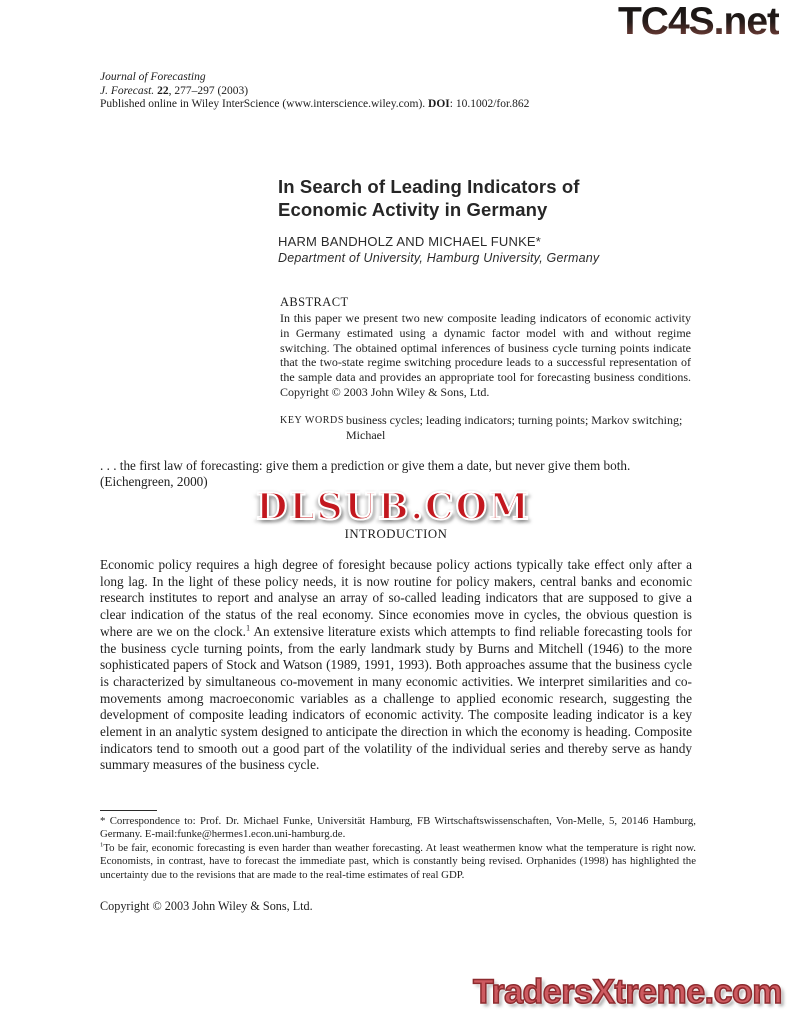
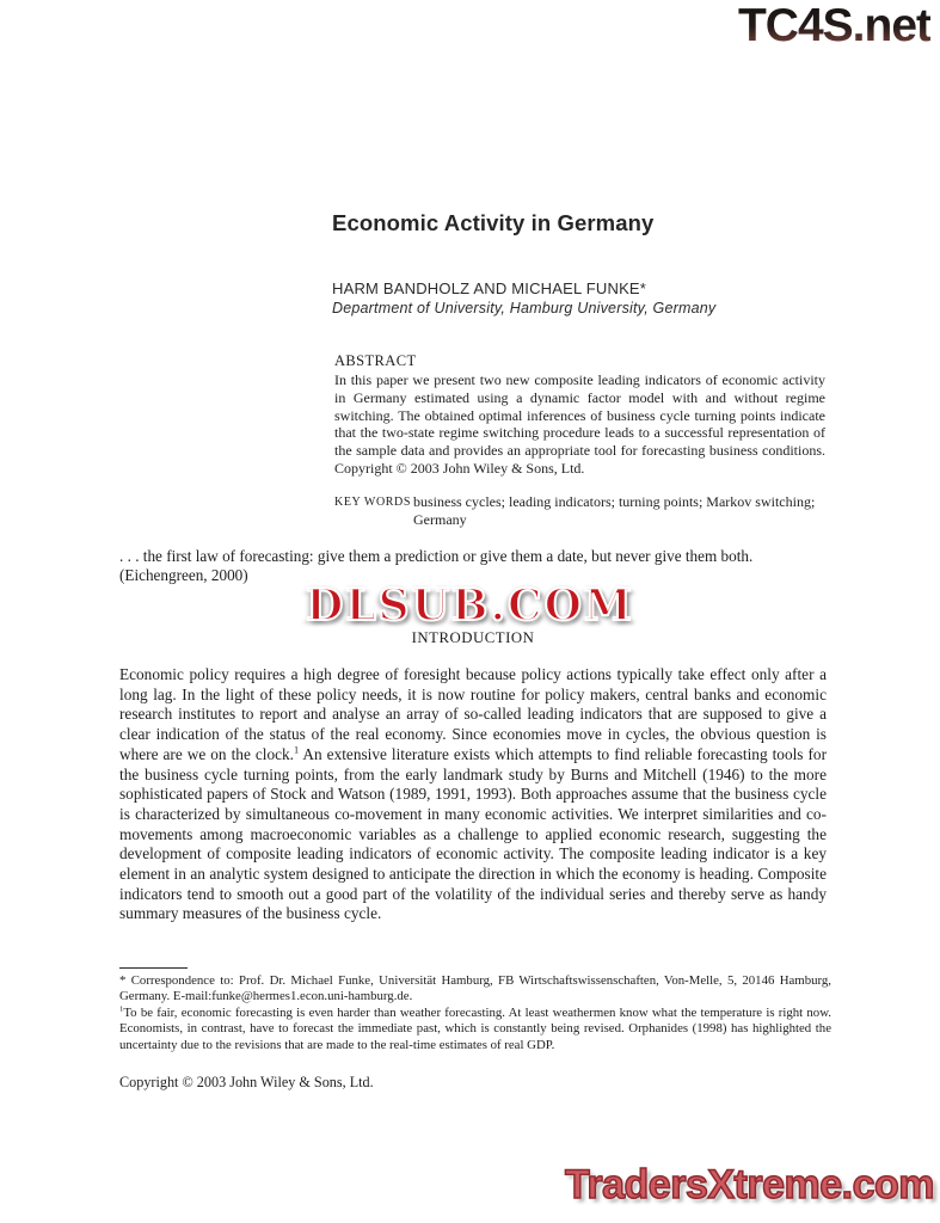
  TC4S.net
  DLSUB.COM
  TradersXtreme.com
- Journal of Forecasting
- J. Forecast. 22, 277–297 (2003)
- Published online in Wiley InterScience (www.interscience.wiley.com). DOI: 10.1002/for.862
- In Search of Leading Indicators of
  Economic Activity in Germany
  HARM BANDHOLZ AND MICHAEL FUNKE*
  Department of University, Hamburg University, Germany
  ABSTRACT
  In this paper we present two new composite leading indicators of economic activity in Germany estimated using a dynamic factor model with and without regime switching. The obtained optimal inferences of business cycle turning points indicate that the two-state regime switching procedure leads to a successful representation of the sample data and provides an appropriate tool for forecasting business conditions. Copyright © 2003 John Wiley & Sons, Ltd.
  KEY WORDS
- business cycles; leading indicators; turning points; Markov switching; Michael
+ business cycles; leading indicators; turning points; Markov switching; Germany
  . . . the first law of forecasting: give them a prediction or give them a date, but never give them both.
  (Eichengreen, 2000)
  INTRODUCTION
  Economic policy requires a high degree of foresight because policy actions typically take effect only after a long lag. In the light of these policy needs, it is now routine for policy makers, central banks and economic research institutes to report and analyse an array of so-called leading indicators that are supposed to give a clear indication of the status of the real economy. Since economies move in cycles, the obvious question is where are we on the clock.1 An extensive literature exists which attempts to find reliable forecasting tools for the business cycle turning points, from the early landmark study by Burns and Mitchell (1946) to the more sophisticated papers of Stock and Watson (1989, 1991, 1993). Both approaches assume that the business cycle is characterized by simultaneous co-movement in many economic activities. We interpret similarities and co-movements among macroeconomic variables as a challenge to applied economic research, suggesting the development of composite leading indicators of economic activity. The composite leading indicator is a key element in an analytic system designed to anticipate the direction in which the economy is heading. Composite indicators tend to smooth out a good part of the volatility of the individual series and thereby serve as handy summary measures of the business cycle.
  * Correspondence to: Prof. Dr. Michael Funke, Universität Hamburg, FB Wirtschaftswissenschaften, Von-Melle, 5, 20146 Hamburg, Germany. E-mail:funke@hermes1.econ.uni-hamburg.de.
  To be fair, economic forecasting is even harder than weather forecasting. At least weathermen know what the temperature is right now. Economists, in contrast, have to forecast the immediate past, which is constantly being revised. Orphanides (1998) has highlighted the uncertainty due to the revisions that are made to the real-time estimates of real GDP.
  Copyright © 2003 John Wiley & Sons, Ltd.
